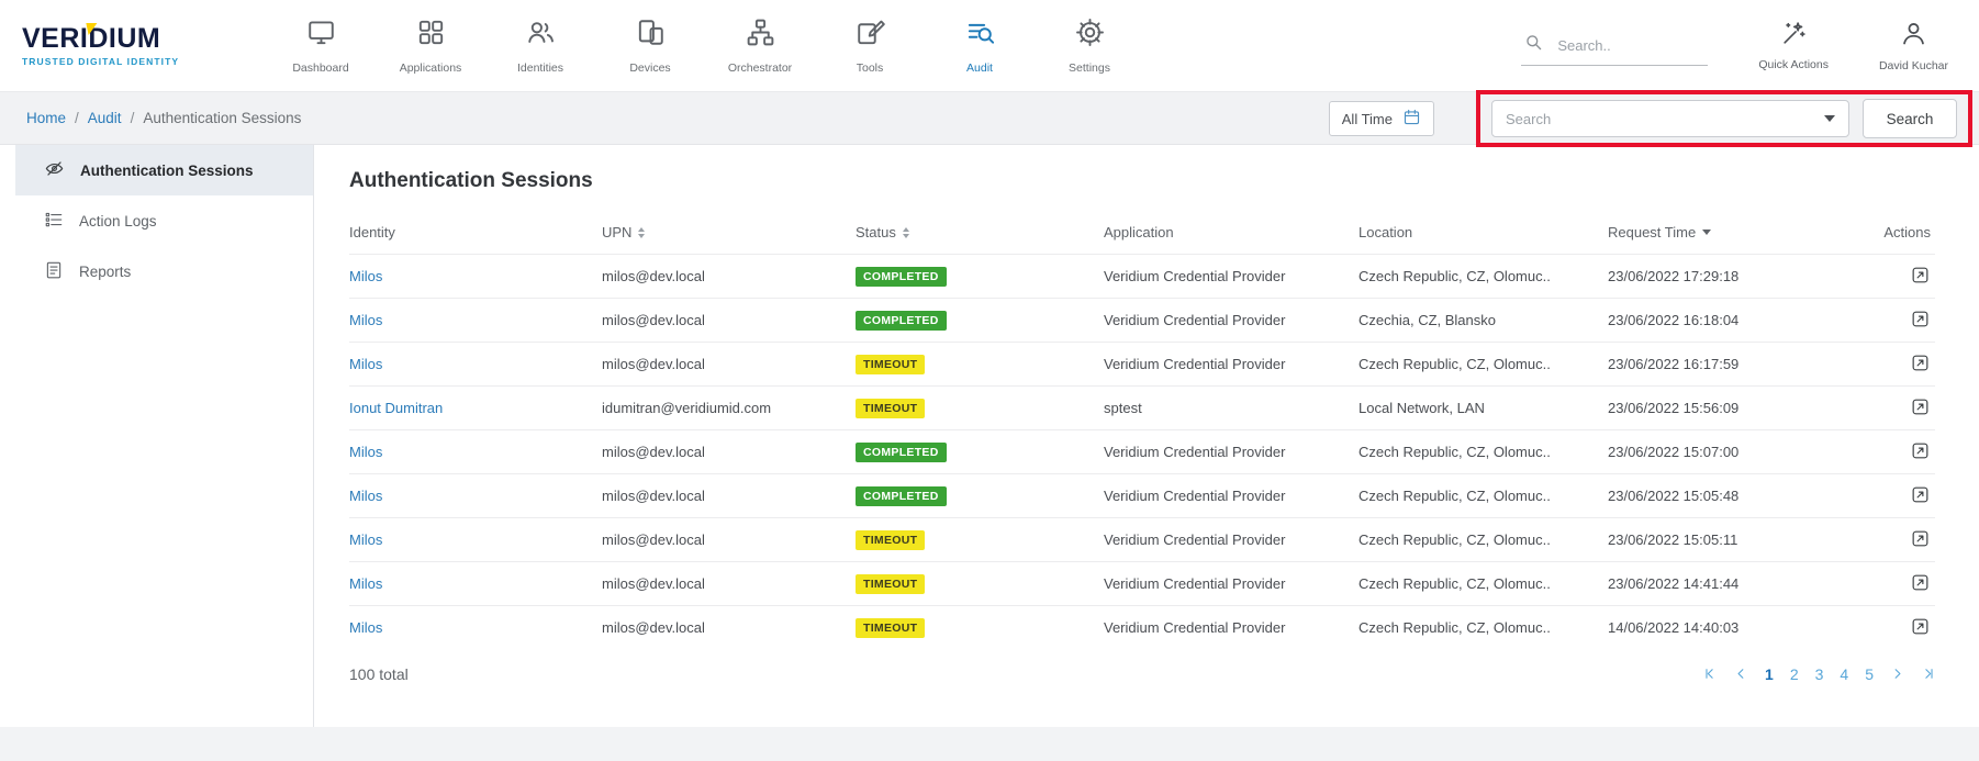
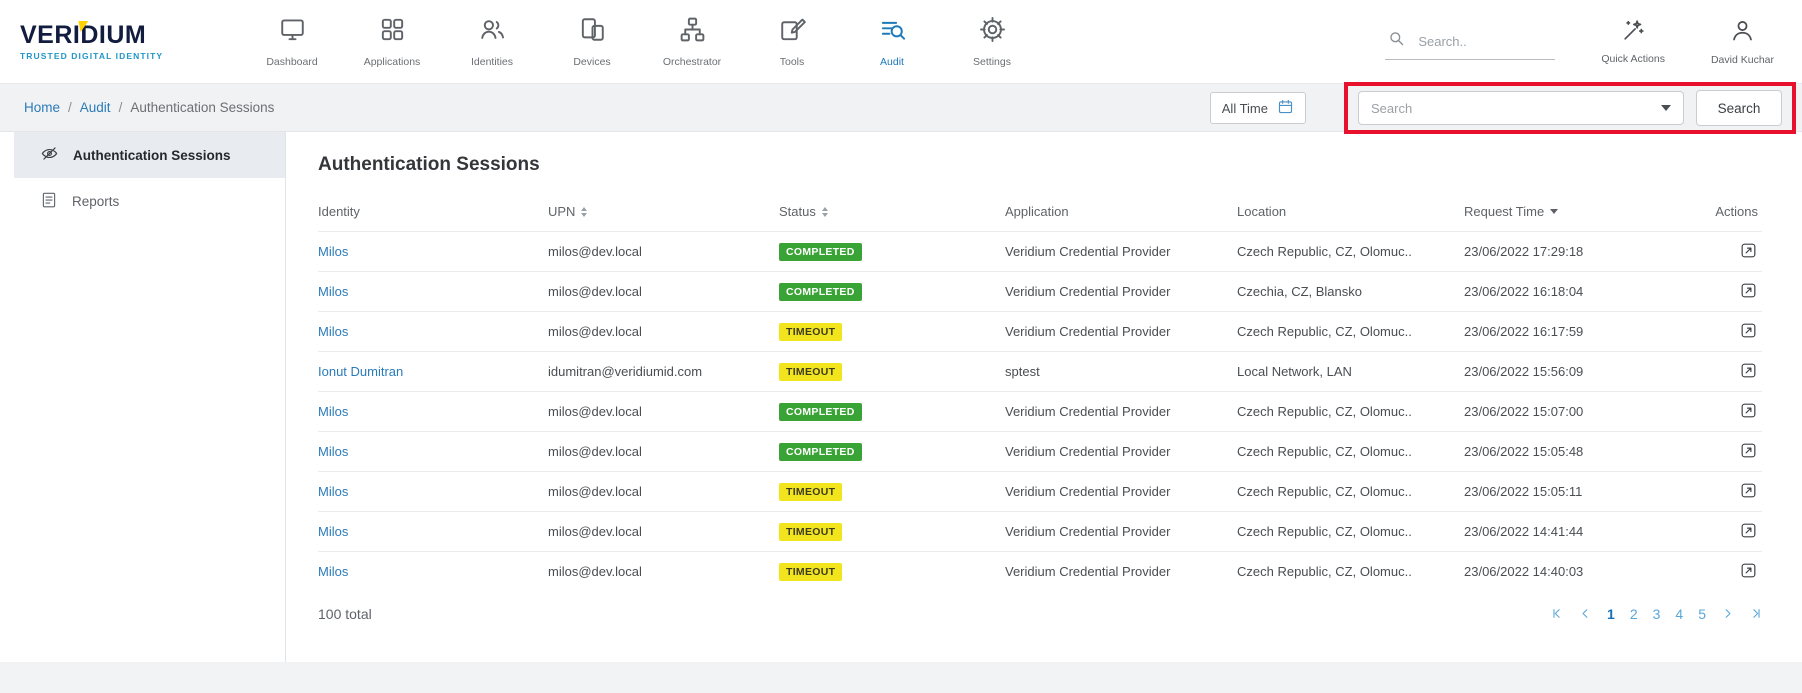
  VERIDIUM
  TRUSTED DIGITAL IDENTITY
  Dashboard
  Applications
  Identities
  Devices
  Orchestrator
  Tools
  Audit
  Settings
  Search..
  Quick Actions
  David Kuchar
  Home
  /
  Audit
  /
  Authentication Sessions
  All Time
  Search
  Search
  Authentication Sessions
- Action Logs
  Reports
  Authentication Sessions
  Identity	UPN	Status	Application	Location	Request Time	Actions
  Milos	milos@dev.local	COMPLETED	Veridium Credential Provider	Czech Republic, CZ, Olomuc..	23/06/2022 17:29:18
  Milos	milos@dev.local	COMPLETED	Veridium Credential Provider	Czechia, CZ, Blansko	23/06/2022 16:18:04
  Milos	milos@dev.local	TIMEOUT	Veridium Credential Provider	Czech Republic, CZ, Olomuc..	23/06/2022 16:17:59
  Ionut Dumitran	idumitran@veridiumid.com	TIMEOUT	sptest	Local Network, LAN	23/06/2022 15:56:09
  Milos	milos@dev.local	COMPLETED	Veridium Credential Provider	Czech Republic, CZ, Olomuc..	23/06/2022 15:07:00
  Milos	milos@dev.local	COMPLETED	Veridium Credential Provider	Czech Republic, CZ, Olomuc..	23/06/2022 15:05:48
  Milos	milos@dev.local	TIMEOUT	Veridium Credential Provider	Czech Republic, CZ, Olomuc..	23/06/2022 15:05:11
  Milos	milos@dev.local	TIMEOUT	Veridium Credential Provider	Czech Republic, CZ, Olomuc..	23/06/2022 14:41:44
- Milos	milos@dev.local	TIMEOUT	Veridium Credential Provider	Czech Republic, CZ, Olomuc..	14/06/2022 14:40:03
+ Milos	milos@dev.local	TIMEOUT	Veridium Credential Provider	Czech Republic, CZ, Olomuc..	23/06/2022 14:40:03
  100 total
  1
  2
  3
  4
  5
